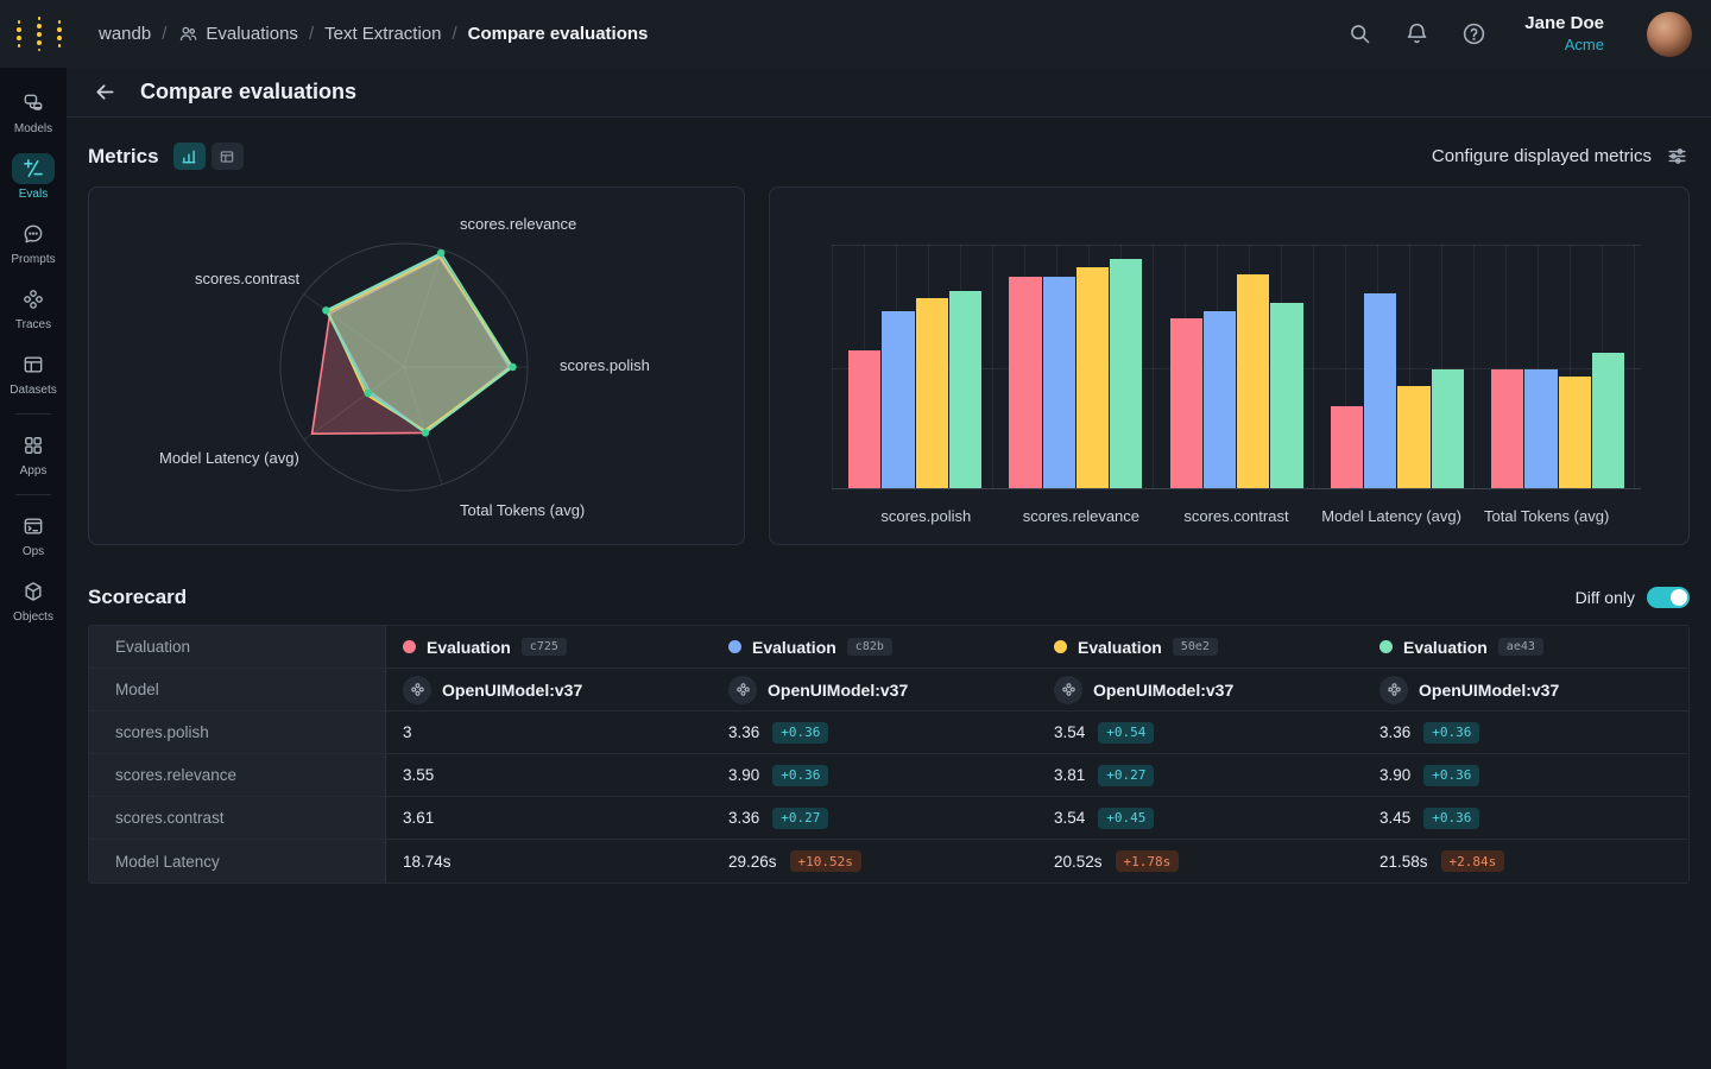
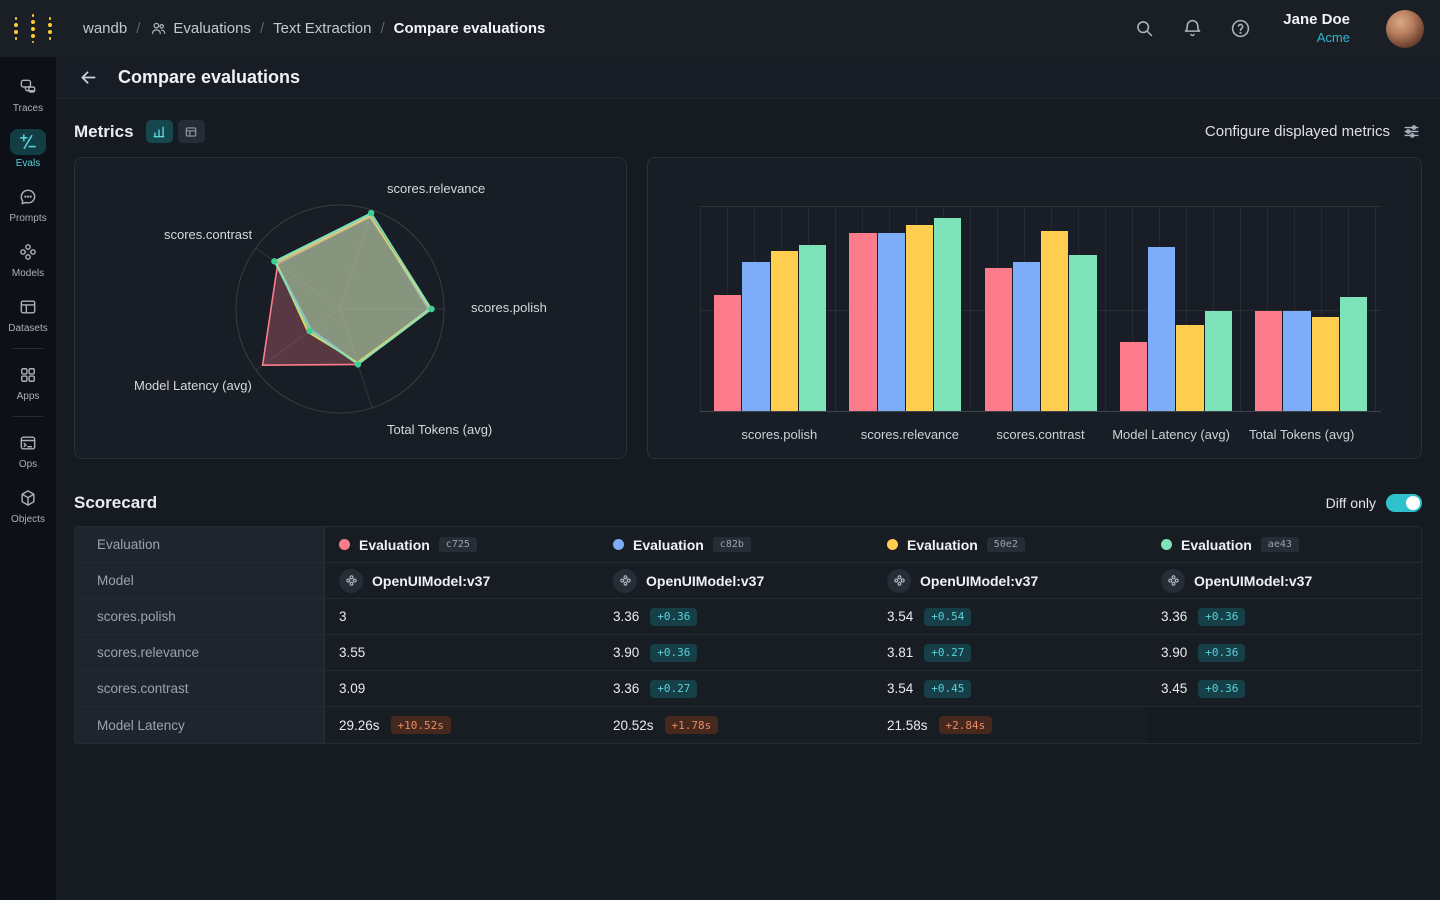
  wandb
  /
  Evaluations
  /
  Text Extraction
  /
  Compare evaluations
  Jane Doe
  Acme
- Models
+ Traces
  Evals
  Prompts
- Traces
+ Models
  Datasets
  Apps
  Ops
  Objects
  Compare evaluations
  Metrics
  Configure displayed metrics
  scores.relevance
  scores.polish
  Total Tokens (avg)
  Model Latency (avg)
  scores.contrast
  scores.polish
  scores.relevance
  scores.contrast
  Model Latency (avg)
  Total Tokens (avg)
  Scorecard
  Diff only
  Evaluation
  Evaluation
  c725
  Evaluation
  c82b
  Evaluation
  50e2
  Evaluation
  ae43
  Model
  OpenUIModel:v37
  OpenUIModel:v37
  OpenUIModel:v37
  OpenUIModel:v37
  scores.polish
  3
  3.36
  +0.36
  3.54
  +0.54
  3.36
  +0.36
  scores.relevance
  3.55
  3.90
  +0.36
  3.81
  +0.27
  3.90
  +0.36
  scores.contrast
- 3.61
+ 3.09
  3.36
  +0.27
  3.54
  +0.45
  3.45
  +0.36
  Model Latency
- 18.74s
  29.26s
  +10.52s
  20.52s
  +1.78s
  21.58s
  +2.84s
